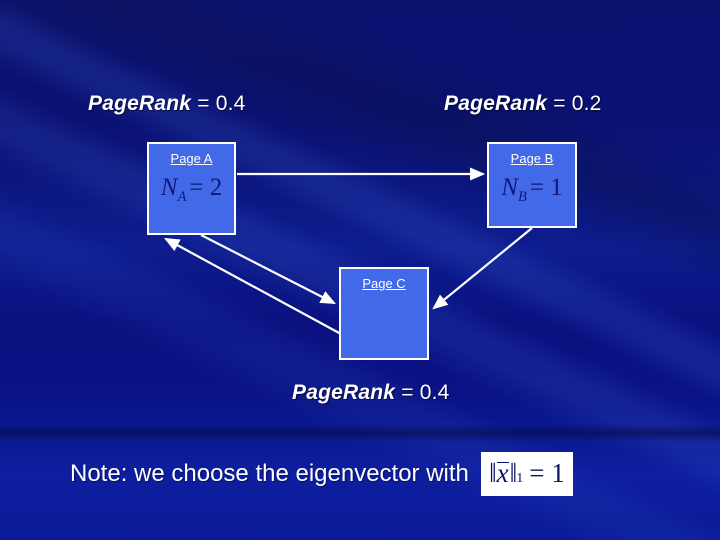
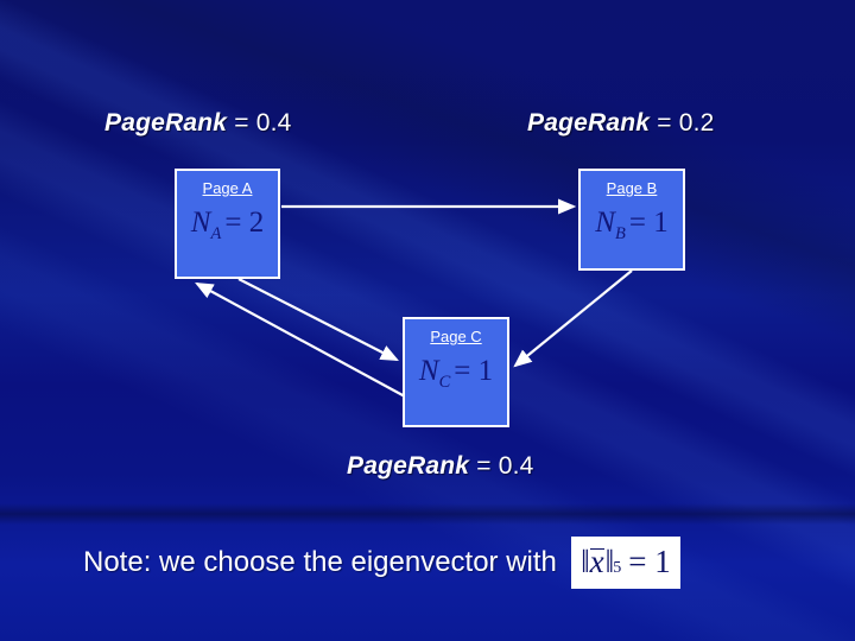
  PageRank = 0.4
  PageRank = 0.2
  Page A
  NA= 2
  Page B
  NB= 1
  Page C
+ NC= 1
  PageRank = 0.4
  Note: we choose the eigenvector with
  ‖
  x
  ‖
- 1
+ 5
  = 1
